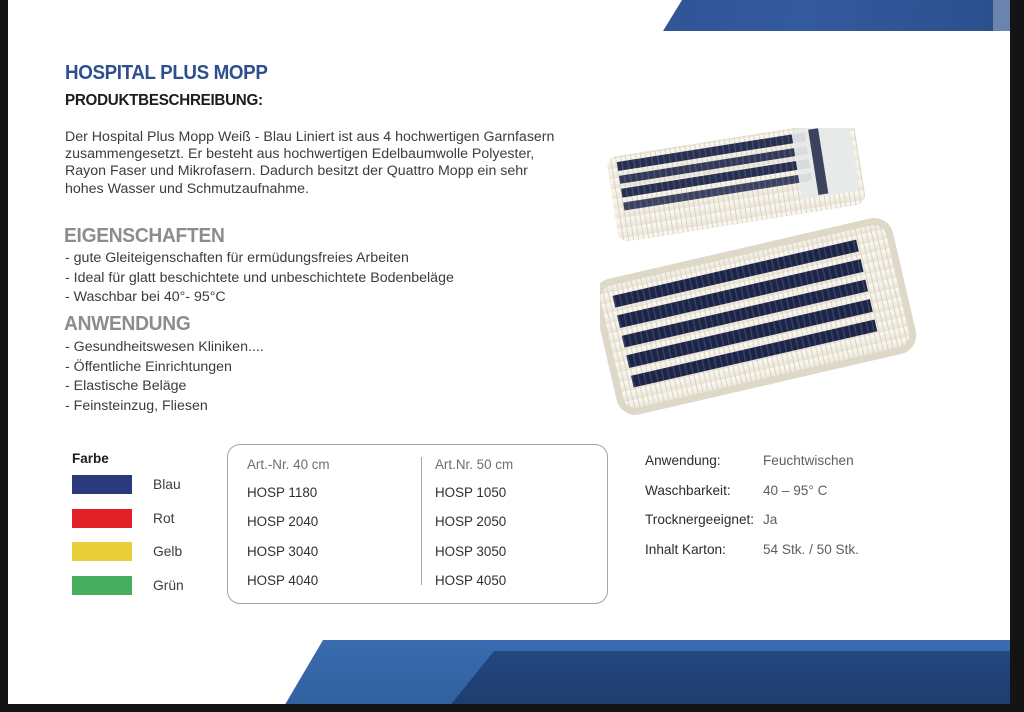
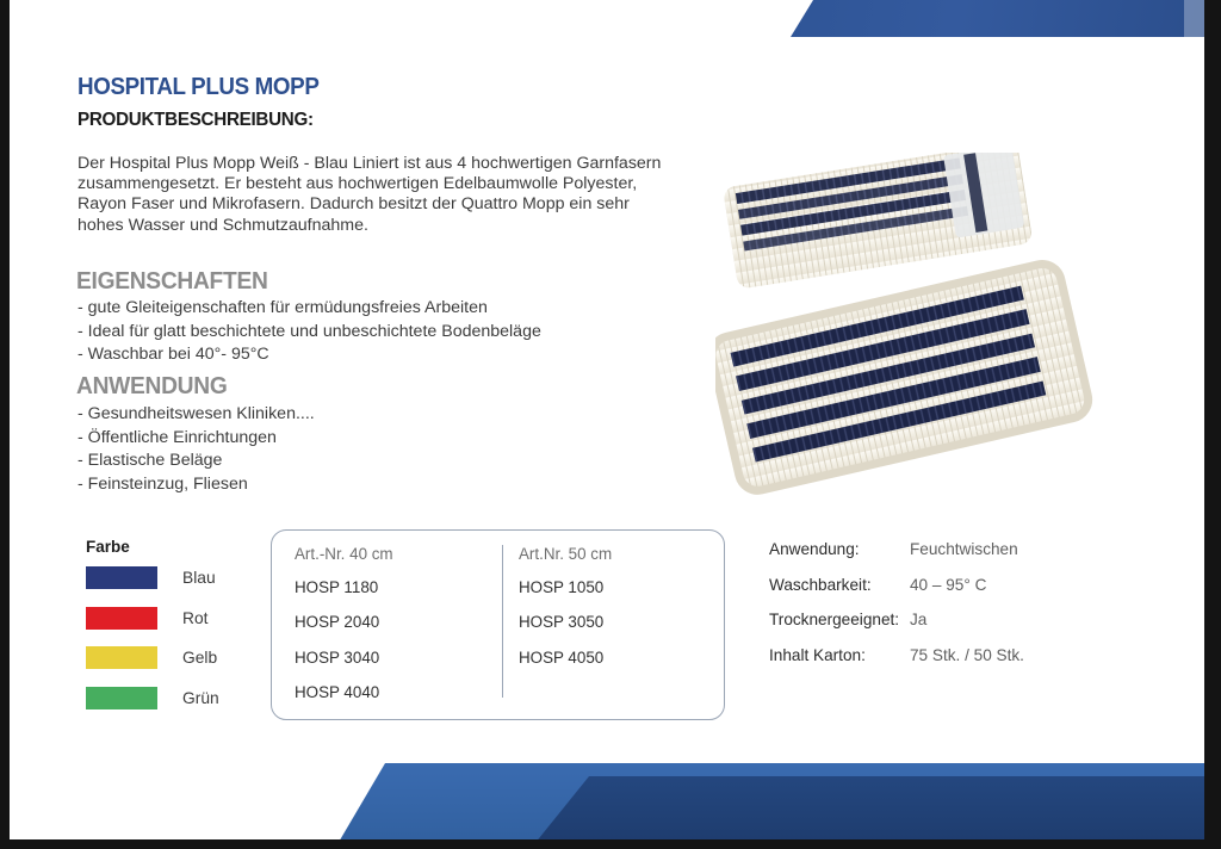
  HOSPITAL PLUS MOPP
  PRODUKTBESCHREIBUNG:
  Der Hospital Plus Mopp Weiß - Blau Liniert ist aus 4 hochwertigen Garnfasern zusammengesetzt. Er besteht aus hochwertigen Edelbaumwolle Polyester, Rayon Faser und Mikrofasern. Dadurch besitzt der Quattro Mopp ein sehr hohes Wasser und Schmutzaufnahme.
  EIGENSCHAFTEN
  - gute Gleiteigenschaften für ermüdungsfreies Arbeiten
  - Ideal für glatt beschichtete und unbeschichtete Bodenbeläge
  - Waschbar bei 40°- 95°C
  ANWENDUNG
  - Gesundheitswesen Kliniken....
  - Öffentliche Einrichtungen
  - Elastische Beläge
  - Feinsteinzug, Fliesen
  Farbe
  Blau
  Rot
  Gelb
  Grün
  Art.-Nr. 40 cm
  HOSP 1180
  HOSP 2040
  HOSP 3040
  HOSP 4040
  Art.Nr. 50 cm
  HOSP 1050
- HOSP 2050
  HOSP 3050
  HOSP 4050
  Anwendung:
  Feuchtwischen
  Waschbarkeit:
  40 – 95° C
  Trocknergeeignet:
  Ja
  Inhalt Karton:
- 54 Stk. / 50 Stk.
+ 75 Stk. / 50 Stk.
